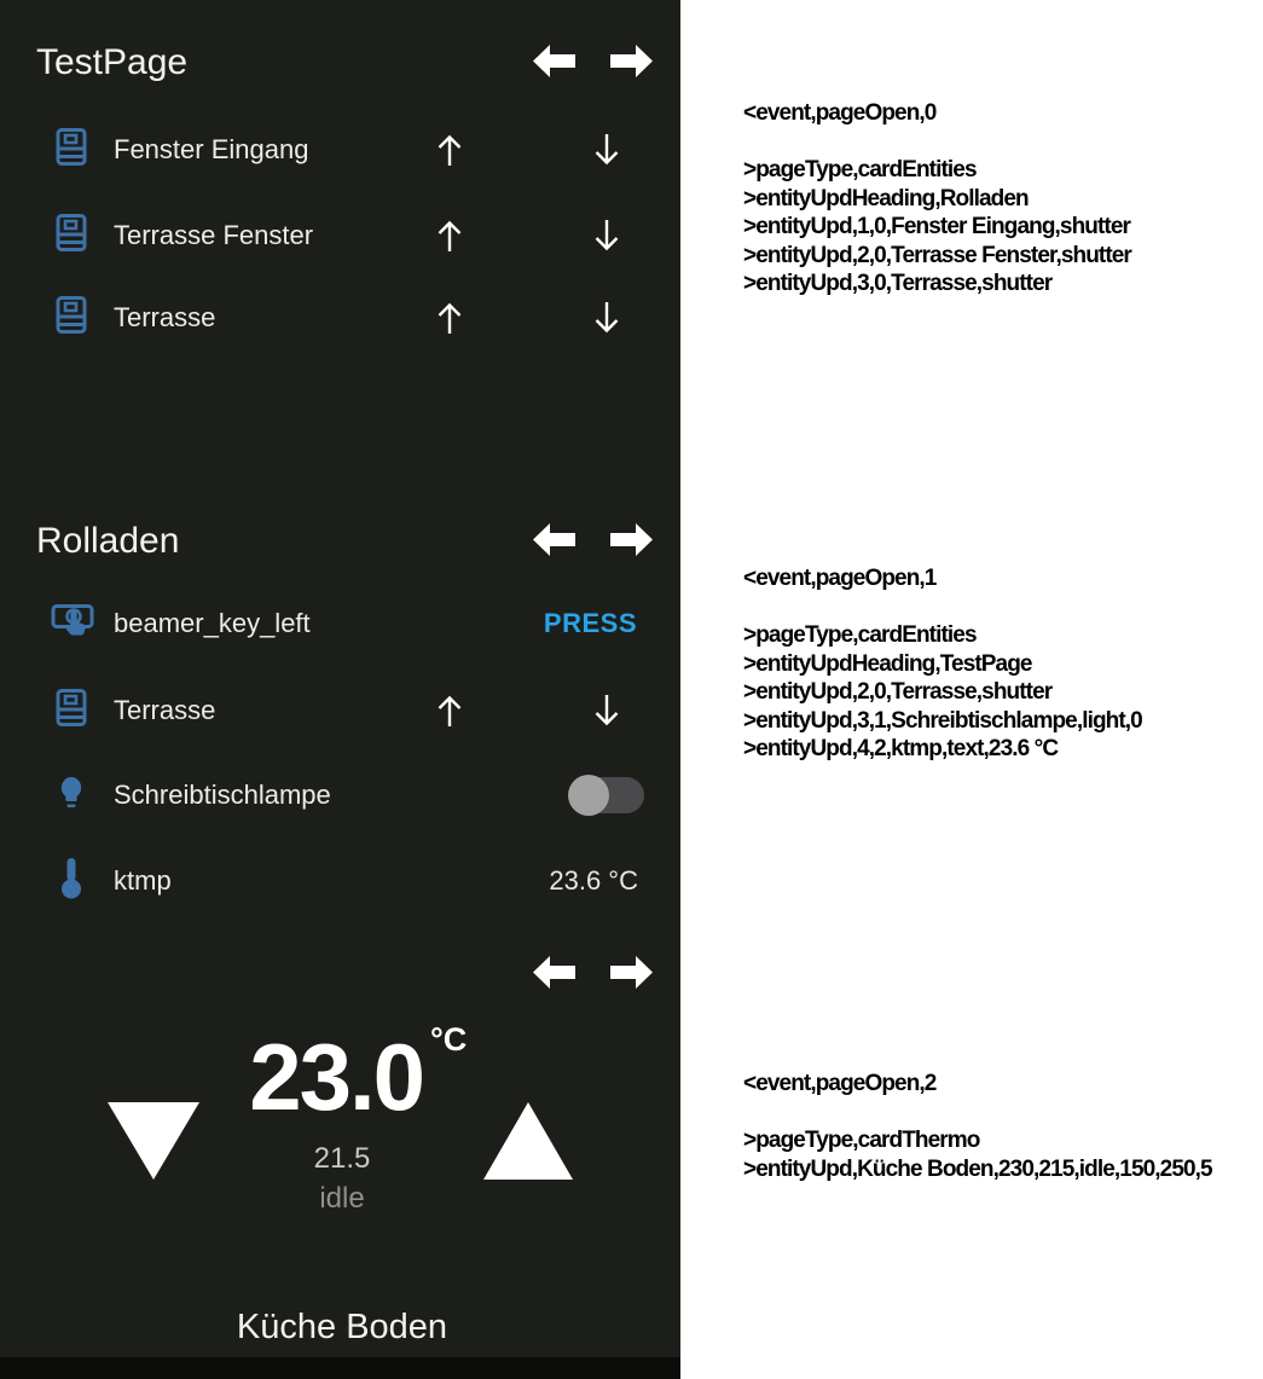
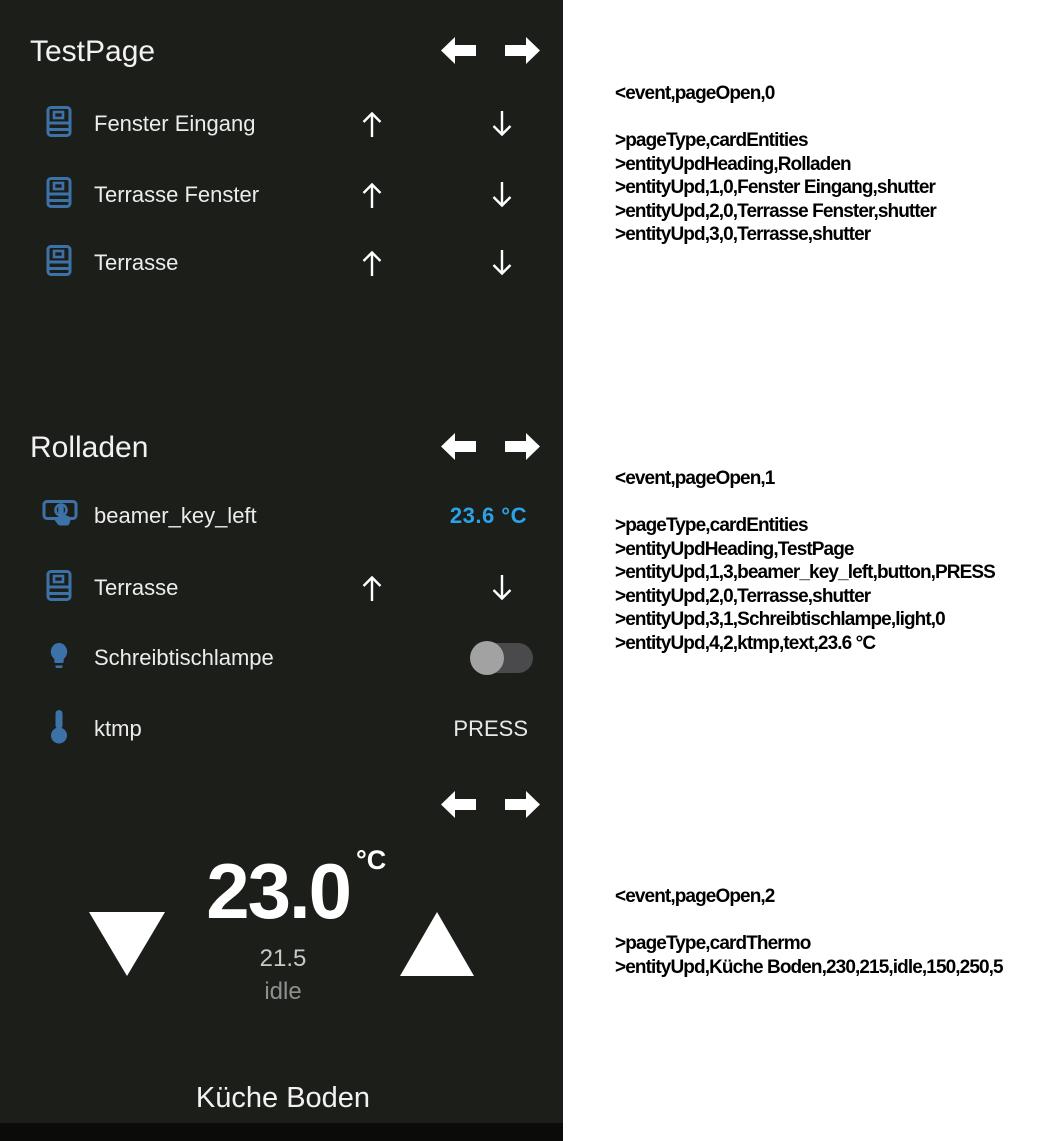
  TestPage
  Fenster Eingang
  Terrasse Fenster
  Terrasse
  Rolladen
  beamer_key_left
- PRESS
+ 23.6 °C
  Terrasse
  Schreibtischlampe
  ktmp
- 23.6 °C
+ PRESS
  23.0
  °C
  21.5
  idle
  Küche Boden
  <event,pageOpen,0
  >pageType,cardEntities
  >entityUpdHeading,Rolladen
  >entityUpd,1,0,Fenster Eingang,shutter
  >entityUpd,2,0,Terrasse Fenster,shutter
  >entityUpd,3,0,Terrasse,shutter
  <event,pageOpen,1
  >pageType,cardEntities
  >entityUpdHeading,TestPage
+ >entityUpd,1,3,beamer_key_left,button,PRESS
  >entityUpd,2,0,Terrasse,shutter
  >entityUpd,3,1,Schreibtischlampe,light,0
  >entityUpd,4,2,ktmp,text,23.6 °C
  <event,pageOpen,2
  >pageType,cardThermo
  >entityUpd,Küche Boden,230,215,idle,150,250,5
